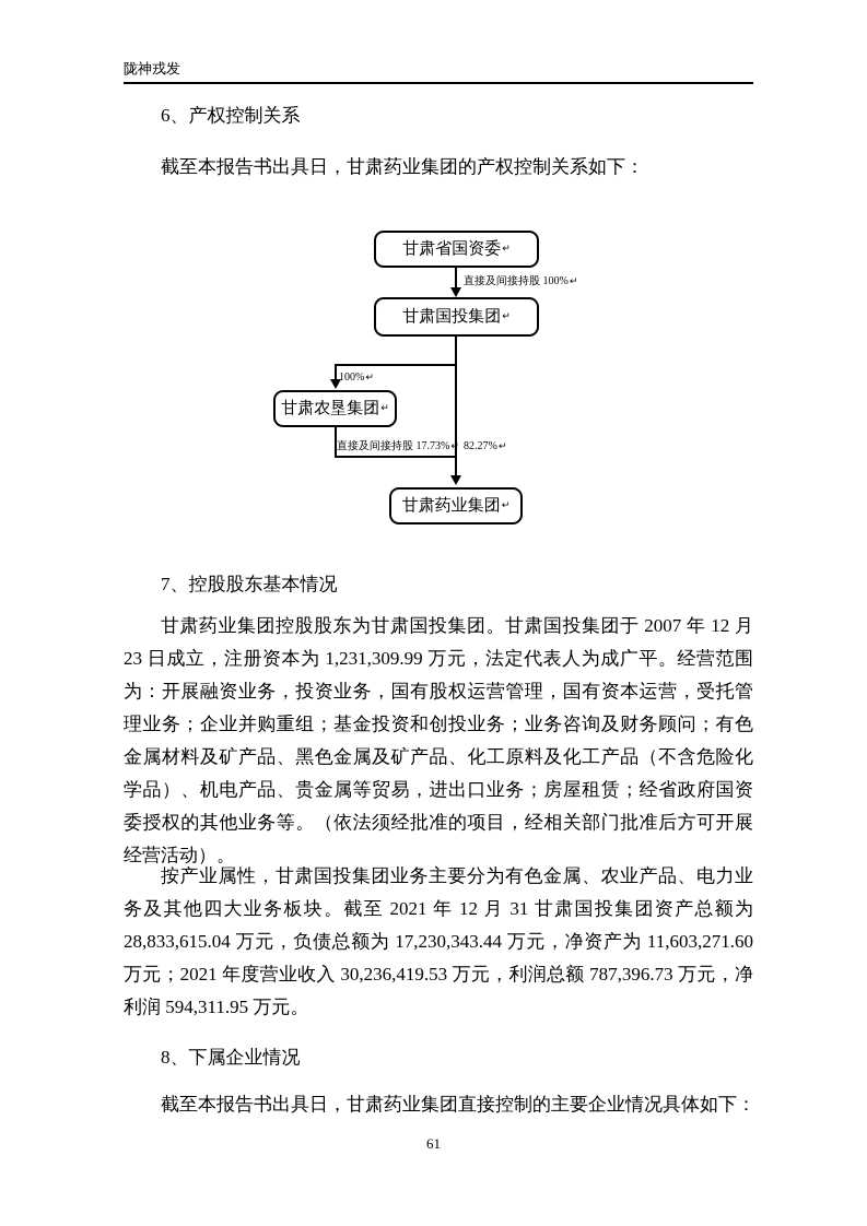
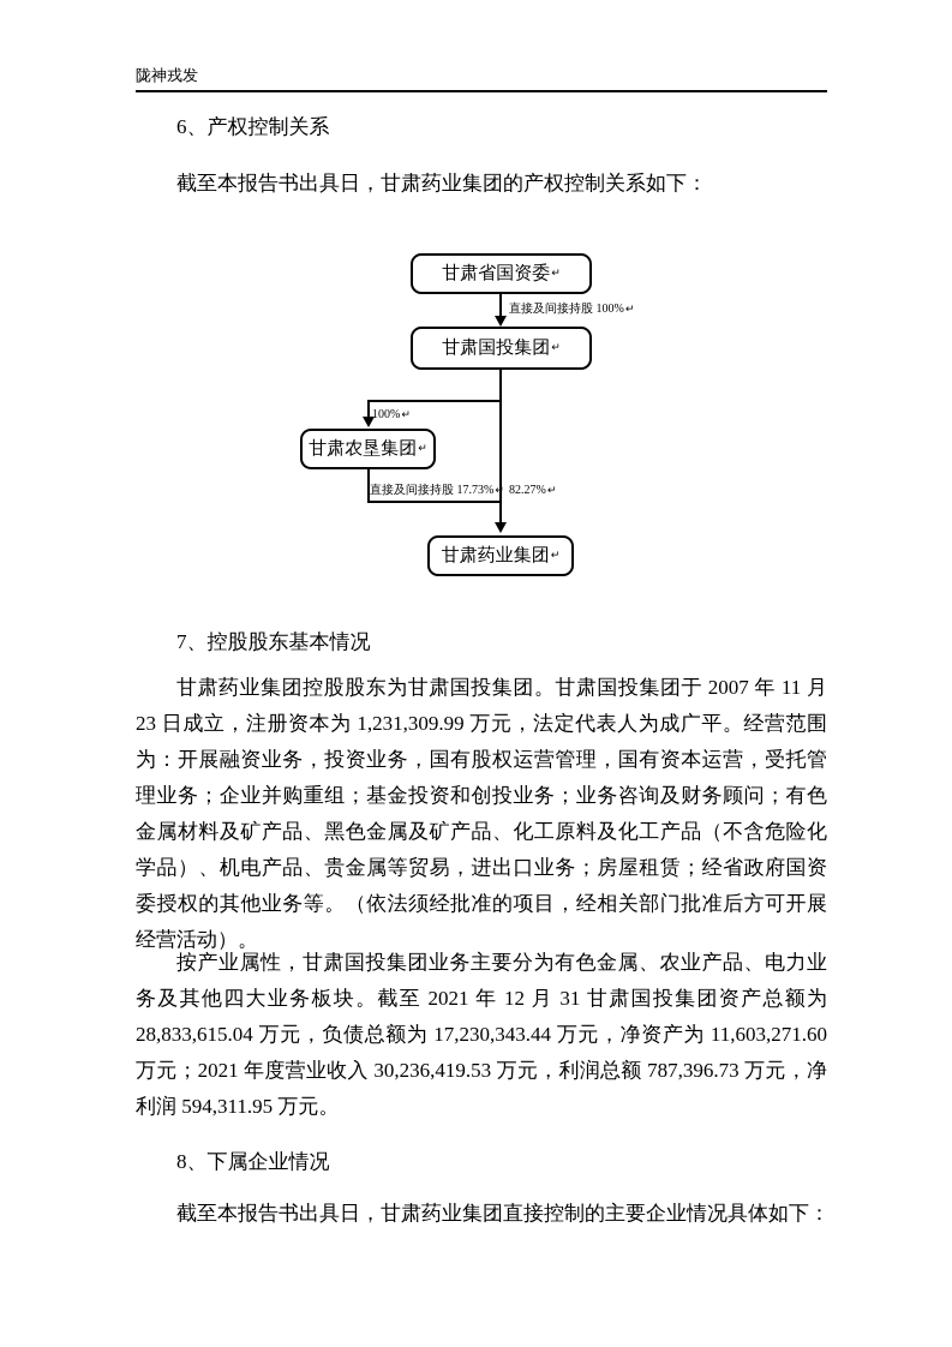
  陇神戎发
  6、产权控制关系
  截至本报告书出具日，甘肃药业集团的产权控制关系如下：
  甘肃省国资委
  ↵
  直接及间接持股 100%↵
  甘肃国投集团
  ↵
  100%↵
  甘肃农垦集团
  ↵
  直接及间接持股 17.73%↵
  82.27%↵
  甘肃药业集团
  ↵
  7、控股股东基本情况
- 甘肃药业集团控股股东为甘肃国投集团。甘肃国投集团于 2007 年 12 月 23 日成立，注册资本为 1,231,309.99 万元，法定代表人为成广平。经营范围为：开展融资业务，投资业务，国有股权运营管理，国有资本运营，受托管理业务；企业并购重组；基金投资和创投业务；业务咨询及财务顾问；有色金属材料及矿产品、黑色金属及矿产品、化工原料及化工产品（不含危险化学品）、机电产品、贵金属等贸易，进出口业务；房屋租赁；经省政府国资委授权的其他业务等。（依法须经批准的项目，经相关部门批准后方可开展经营活动）。
+ 甘肃药业集团控股股东为甘肃国投集团。甘肃国投集团于 2007 年 11 月 23 日成立，注册资本为 1,231,309.99 万元，法定代表人为成广平。经营范围为：开展融资业务，投资业务，国有股权运营管理，国有资本运营，受托管理业务；企业并购重组；基金投资和创投业务；业务咨询及财务顾问；有色金属材料及矿产品、黑色金属及矿产品、化工原料及化工产品（不含危险化学品）、机电产品、贵金属等贸易，进出口业务；房屋租赁；经省政府国资委授权的其他业务等。（依法须经批准的项目，经相关部门批准后方可开展经营活动）。
  按产业属性，甘肃国投集团业务主要分为有色金属、农业产品、电力业务及其他四大业务板块。截至 2021 年 12 月 31 甘肃国投集团资产总额为 28,833,615.04 万元，负债总额为 17,230,343.44 万元，净资产为 11,603,271.60 万元；2021 年度营业收入 30,236,419.53 万元，利润总额 787,396.73 万元，净利润 594,311.95 万元。
  8、下属企业情况
  截至本报告书出具日，甘肃药业集团直接控制的主要企业情况具体如下：
- 61
